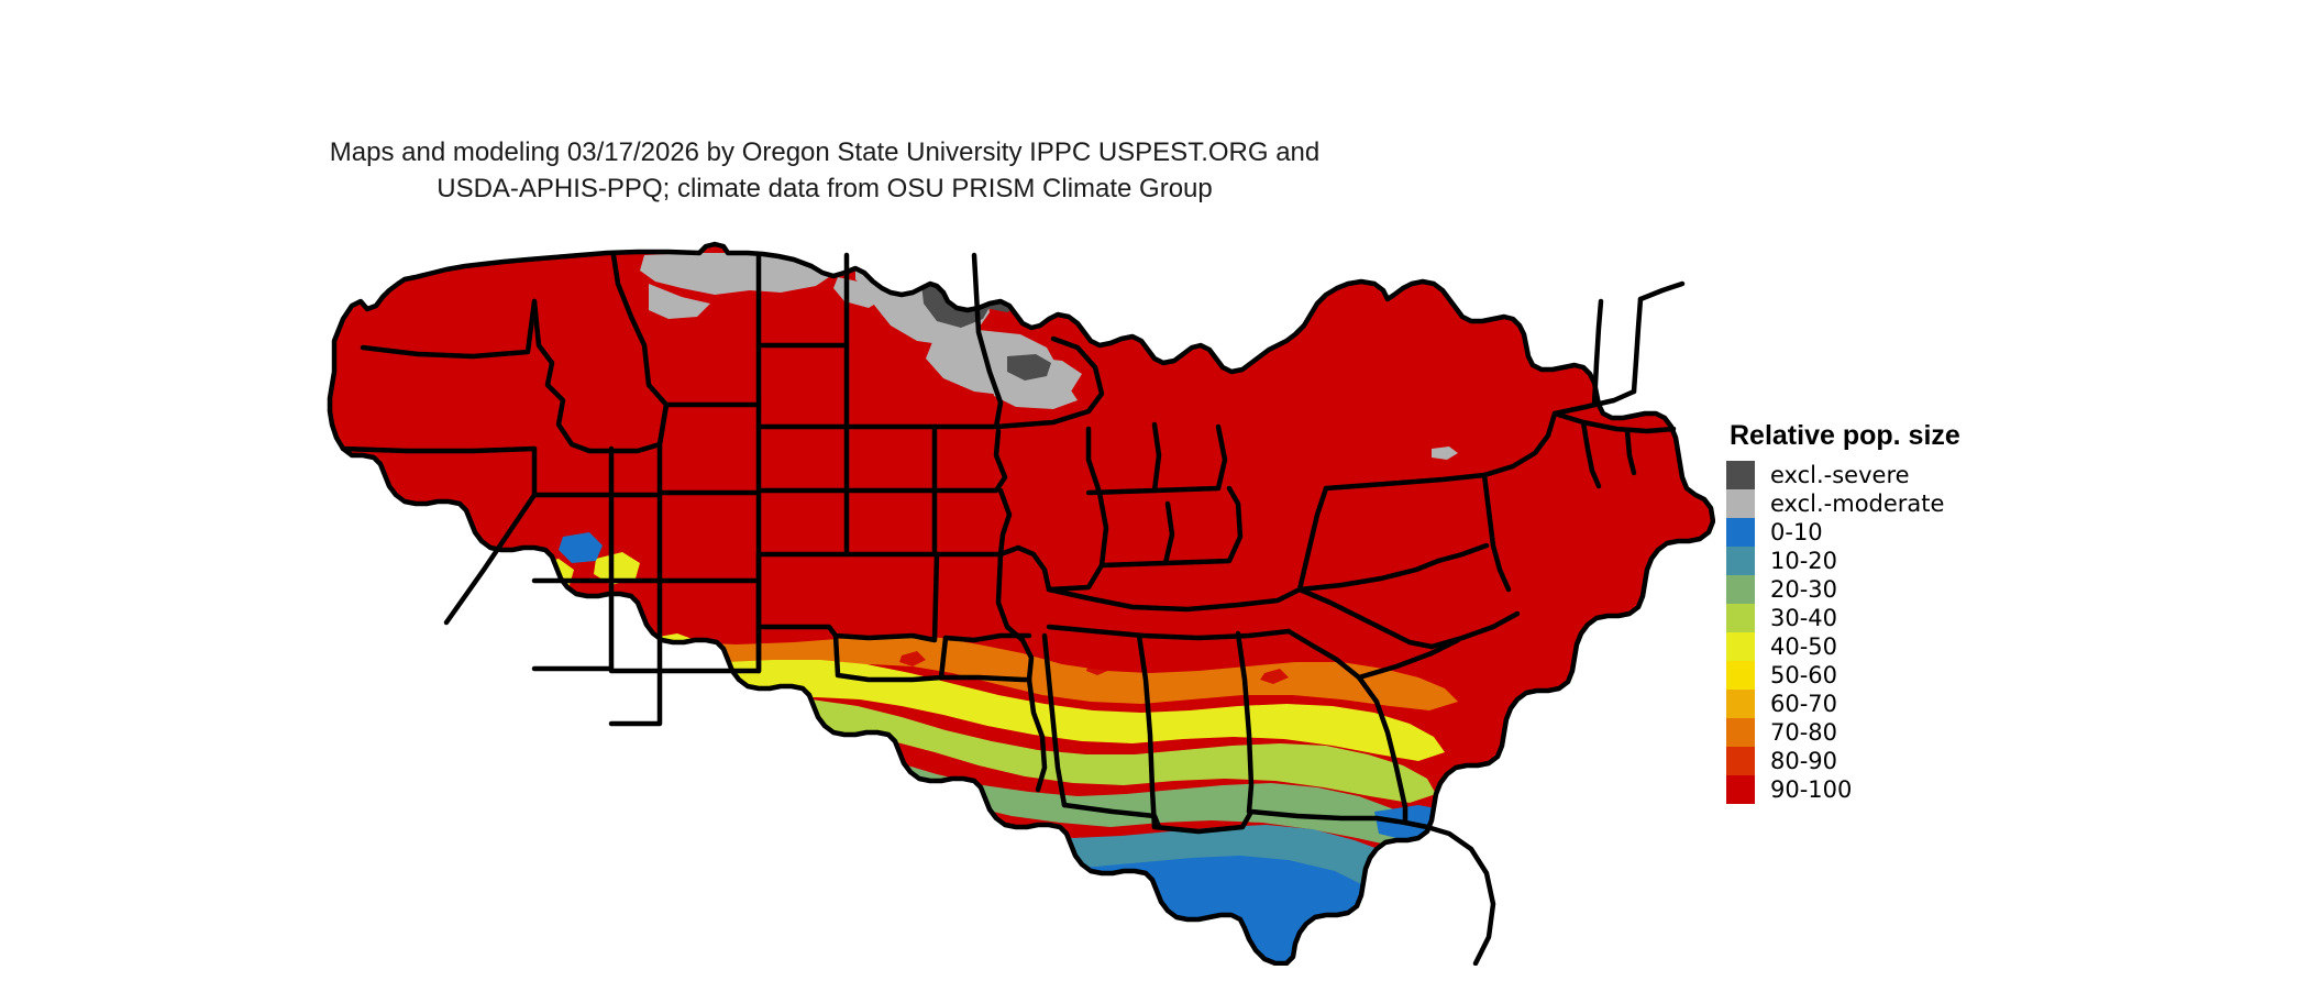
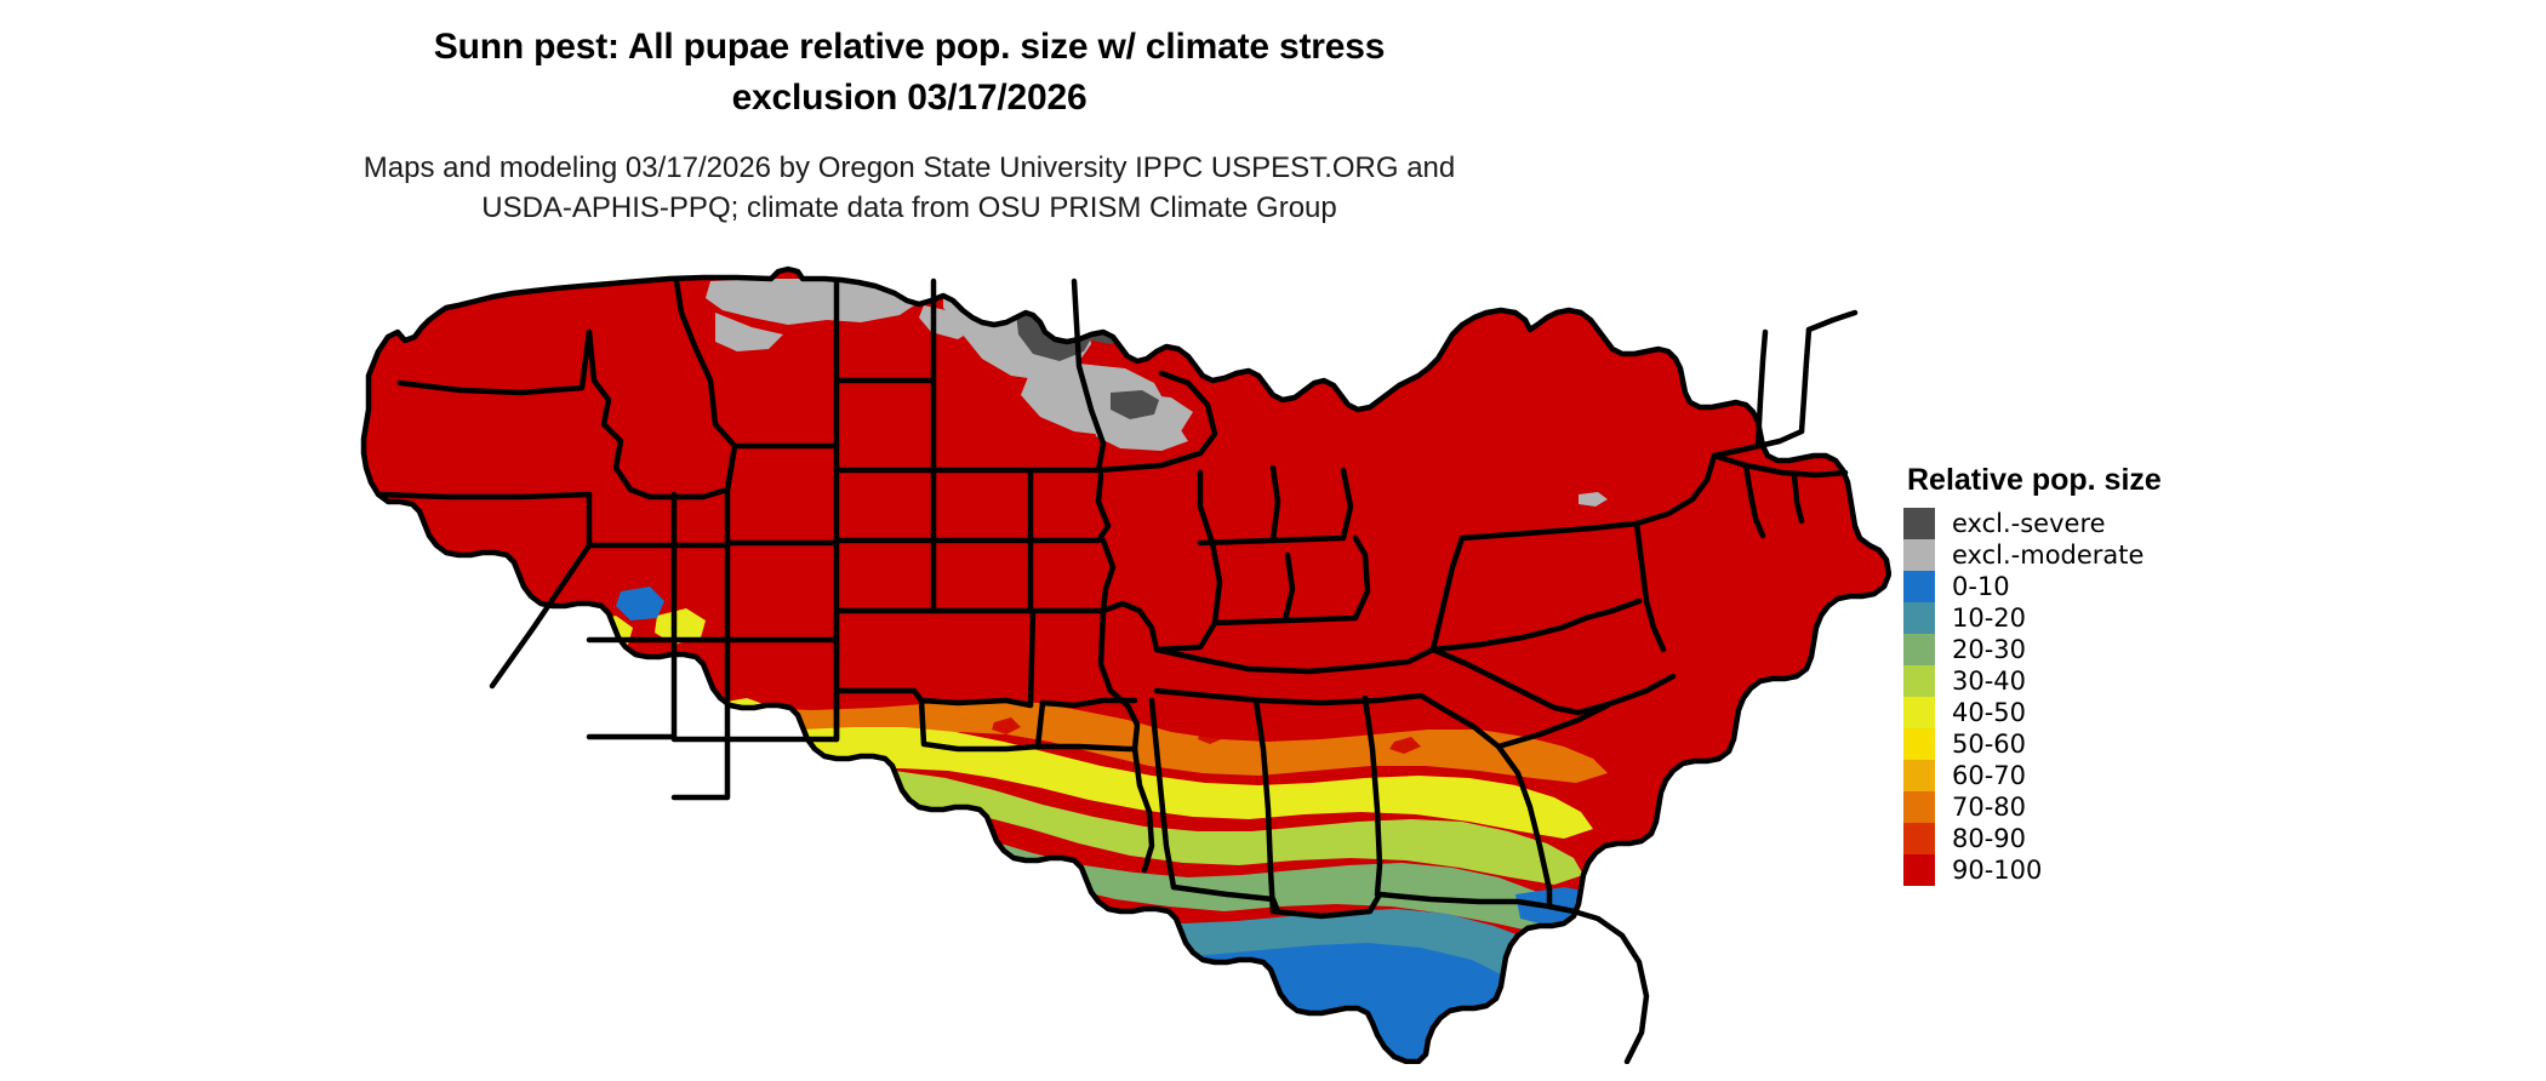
+ Sunn pest: All pupae relative pop. size w/ climate stress
+ exclusion 03/17/2026
  Maps and modeling 03/17/2026 by Oregon State University IPPC USPEST.ORG and
  USDA-APHIS-PPQ; climate data from OSU PRISM Climate Group
  Relative pop. size
  excl.-severe
  excl.-moderate
  0-10
  10-20
  20-30
  30-40
  40-50
  50-60
  60-70
  70-80
  80-90
  90-100
